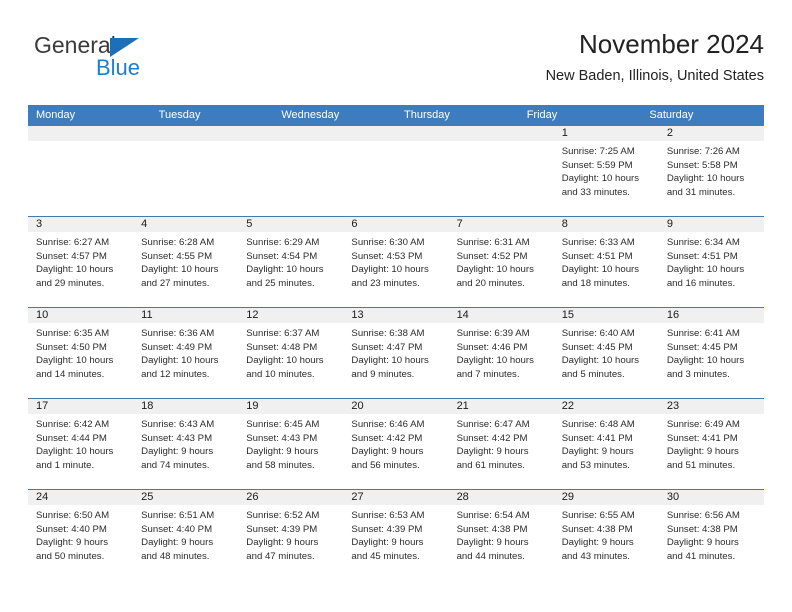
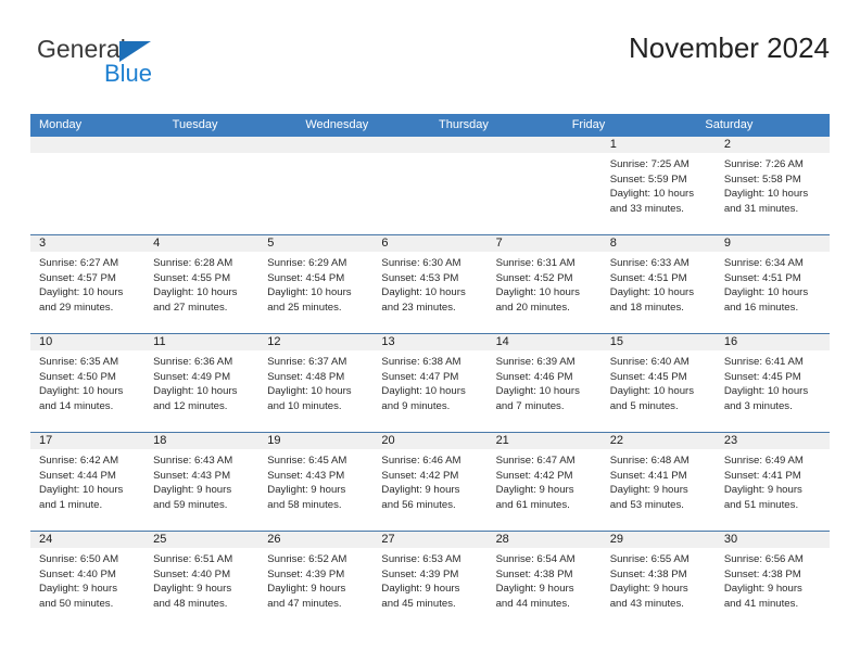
  General
  Blue
  November 2024
- New Baden, Illinois, United States
  Monday
  Tuesday
  Wednesday
  Thursday
  Friday
  Saturday
  1
  Sunrise: 7:25 AM
  Sunset: 5:59 PM
  Daylight: 10 hours
  and 33 minutes.
  2
  Sunrise: 7:26 AM
  Sunset: 5:58 PM
  Daylight: 10 hours
  and 31 minutes.
  3
  Sunrise: 6:27 AM
  Sunset: 4:57 PM
  Daylight: 10 hours
  and 29 minutes.
  4
  Sunrise: 6:28 AM
  Sunset: 4:55 PM
  Daylight: 10 hours
  and 27 minutes.
  5
  Sunrise: 6:29 AM
  Sunset: 4:54 PM
  Daylight: 10 hours
  and 25 minutes.
  6
  Sunrise: 6:30 AM
  Sunset: 4:53 PM
  Daylight: 10 hours
  and 23 minutes.
  7
  Sunrise: 6:31 AM
  Sunset: 4:52 PM
  Daylight: 10 hours
  and 20 minutes.
  8
  Sunrise: 6:33 AM
  Sunset: 4:51 PM
  Daylight: 10 hours
  and 18 minutes.
  9
  Sunrise: 6:34 AM
  Sunset: 4:51 PM
  Daylight: 10 hours
  and 16 minutes.
  10
  Sunrise: 6:35 AM
  Sunset: 4:50 PM
  Daylight: 10 hours
  and 14 minutes.
  11
  Sunrise: 6:36 AM
  Sunset: 4:49 PM
  Daylight: 10 hours
  and 12 minutes.
  12
  Sunrise: 6:37 AM
  Sunset: 4:48 PM
  Daylight: 10 hours
  and 10 minutes.
  13
  Sunrise: 6:38 AM
  Sunset: 4:47 PM
  Daylight: 10 hours
  and 9 minutes.
  14
  Sunrise: 6:39 AM
  Sunset: 4:46 PM
  Daylight: 10 hours
  and 7 minutes.
  15
  Sunrise: 6:40 AM
  Sunset: 4:45 PM
  Daylight: 10 hours
  and 5 minutes.
  16
  Sunrise: 6:41 AM
  Sunset: 4:45 PM
  Daylight: 10 hours
  and 3 minutes.
  17
  Sunrise: 6:42 AM
  Sunset: 4:44 PM
  Daylight: 10 hours
  and 1 minute.
  18
  Sunrise: 6:43 AM
  Sunset: 4:43 PM
  Daylight: 9 hours
- and 74 minutes.
+ and 59 minutes.
  19
  Sunrise: 6:45 AM
  Sunset: 4:43 PM
  Daylight: 9 hours
  and 58 minutes.
  20
  Sunrise: 6:46 AM
  Sunset: 4:42 PM
  Daylight: 9 hours
  and 56 minutes.
  21
  Sunrise: 6:47 AM
  Sunset: 4:42 PM
  Daylight: 9 hours
  and 61 minutes.
  22
  Sunrise: 6:48 AM
  Sunset: 4:41 PM
  Daylight: 9 hours
  and 53 minutes.
  23
  Sunrise: 6:49 AM
  Sunset: 4:41 PM
  Daylight: 9 hours
  and 51 minutes.
  24
  Sunrise: 6:50 AM
  Sunset: 4:40 PM
  Daylight: 9 hours
  and 50 minutes.
  25
  Sunrise: 6:51 AM
  Sunset: 4:40 PM
  Daylight: 9 hours
  and 48 minutes.
  26
  Sunrise: 6:52 AM
  Sunset: 4:39 PM
  Daylight: 9 hours
  and 47 minutes.
  27
  Sunrise: 6:53 AM
  Sunset: 4:39 PM
  Daylight: 9 hours
  and 45 minutes.
  28
  Sunrise: 6:54 AM
  Sunset: 4:38 PM
  Daylight: 9 hours
  and 44 minutes.
  29
  Sunrise: 6:55 AM
  Sunset: 4:38 PM
  Daylight: 9 hours
  and 43 minutes.
  30
  Sunrise: 6:56 AM
  Sunset: 4:38 PM
  Daylight: 9 hours
  and 41 minutes.
